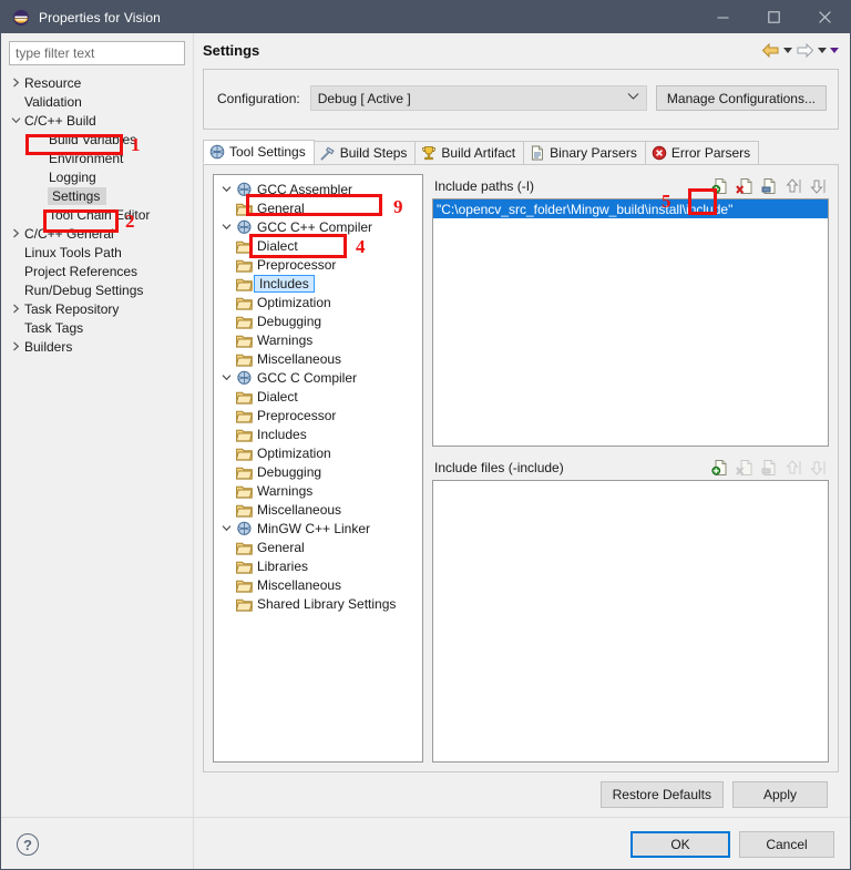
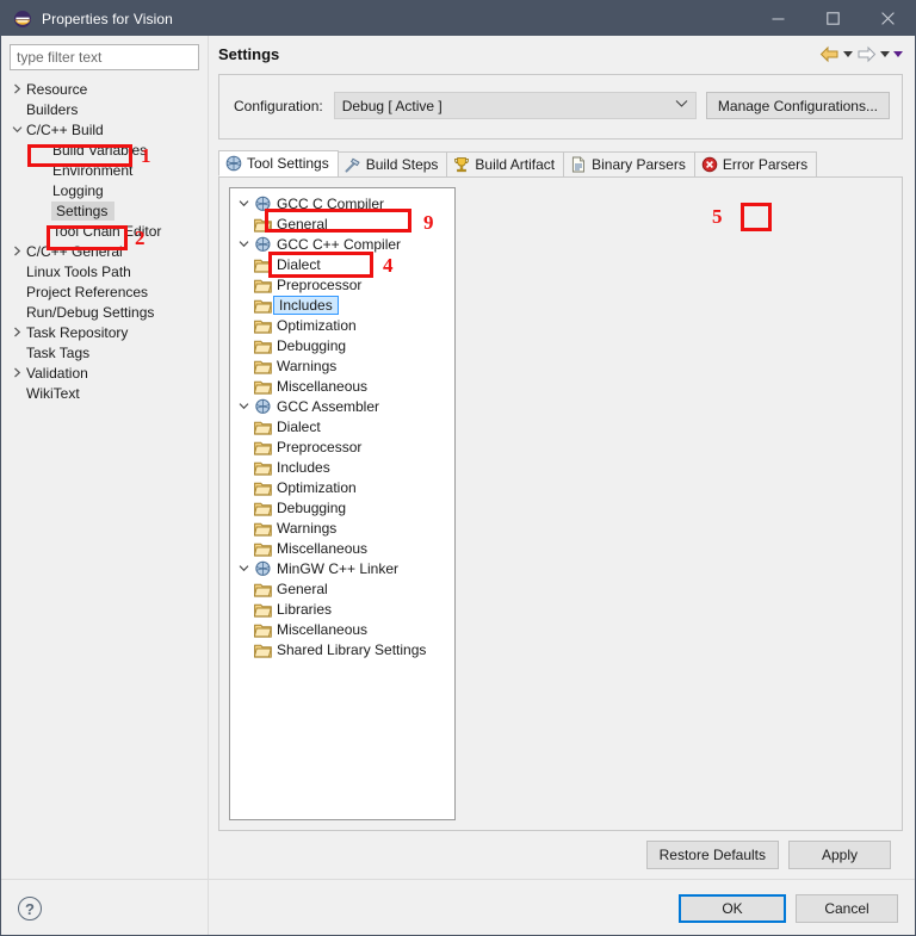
  Properties for Vision
  type filter text
  Resource
- Validation
+ Builders
  C/C++ Build
  Build Variables
  Environment
  Logging
  Settings
  Tool Chain Editor
  C/C++ General
  Linux Tools Path
  Project References
  Run/Debug Settings
  Task Repository
  Task Tags
- Builders
+ Validation
+ WikiText
  ?
  1
  2
  Settings
  Configuration:
  Debug [ Active ]
  Manage Configurations...
  Tool Settings
  Build Steps
  Build Artifact
  Binary Parsers
  Error Parsers
- GCC Assembler
+ GCC C Compiler
  General
  GCC C++ Compiler
  Dialect
  Preprocessor
  Includes
  Optimization
  Debugging
  Warnings
  Miscellaneous
- GCC C Compiler
+ GCC Assembler
  Dialect
  Preprocessor
  Includes
  Optimization
  Debugging
  Warnings
  Miscellaneous
  MinGW C++ Linker
  General
  Libraries
  Miscellaneous
  Shared Library Settings
- Include paths (-I)
- "C:\opencv_src_folder\Mingw_build\install\include"
- Include files (-include)
  Restore Defaults
  Apply
  OK
  Cancel
  9
  4
  5
